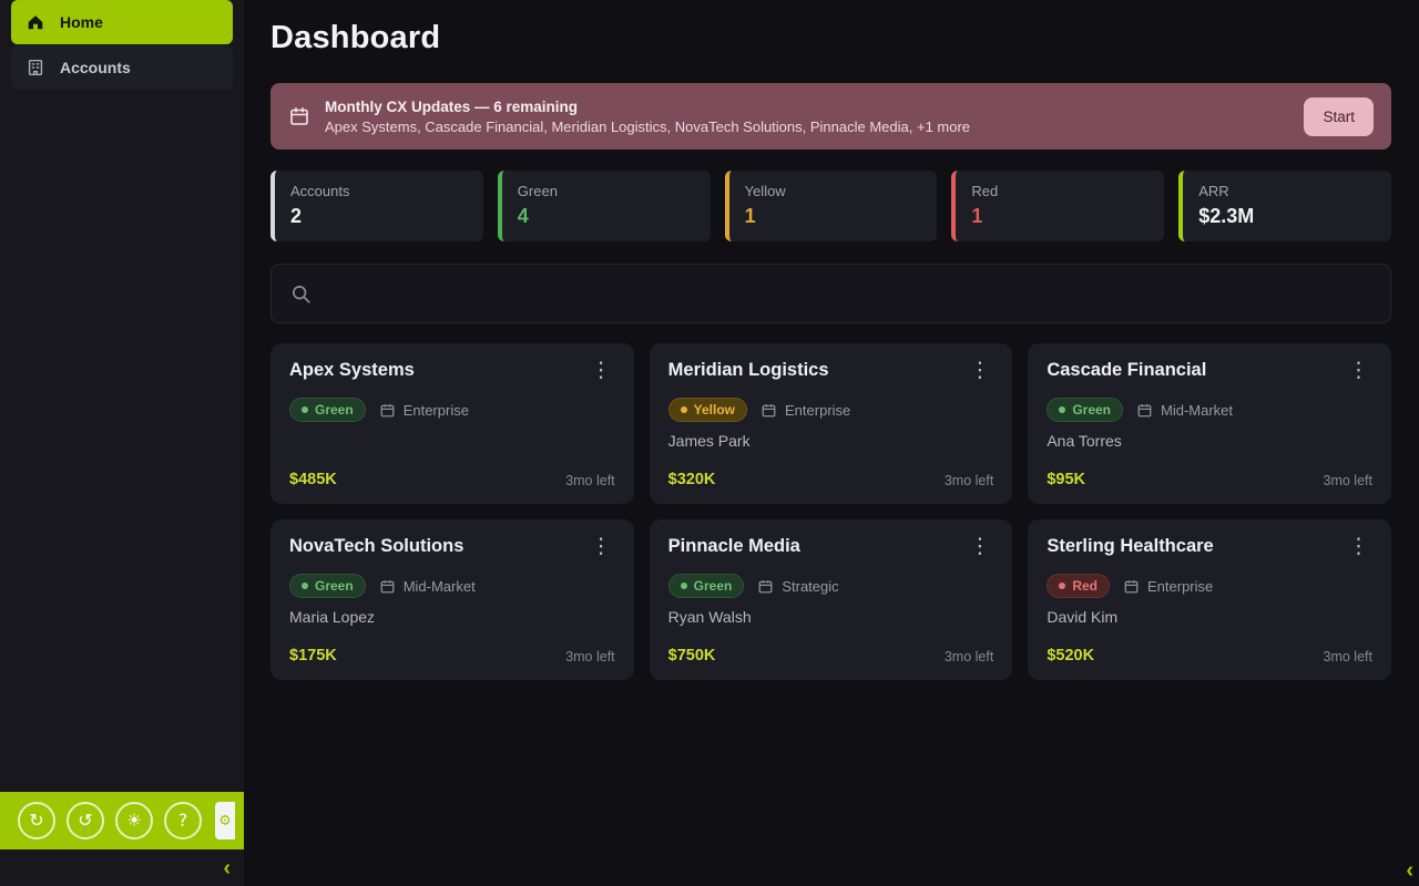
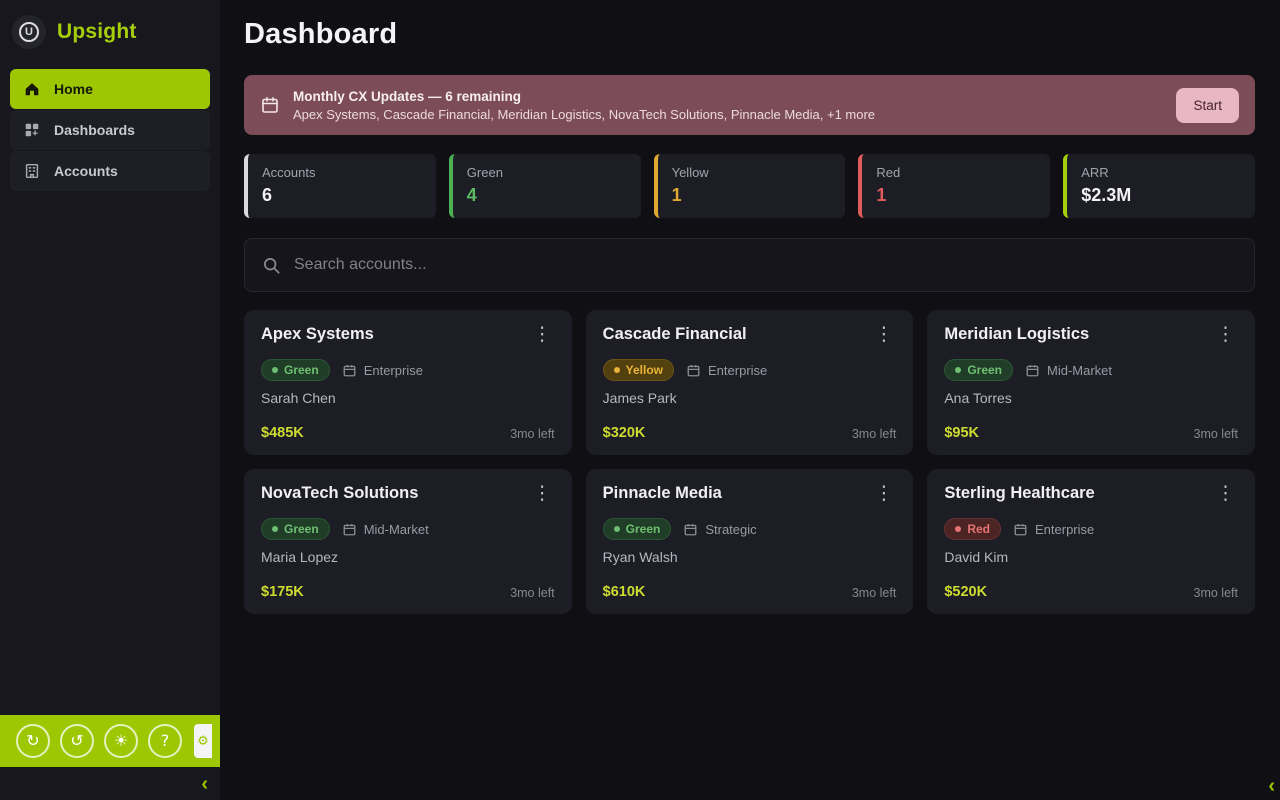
+ U
+ Upsight
  Home
+ Dashboards
  Accounts
  ↻
  ↺
  ☀
  ?
  ⚙
  ‹
  Dashboard
  Monthly CX Updates — 6 remaining
  Apex Systems, Cascade Financial, Meridian Logistics, NovaTech Solutions, Pinnacle Media, +1 more
  Start
  Accounts
- 2
+ 6
  Green
  4
  Yellow
  1
  Red
  1
  ARR
  $2.3M
+ Search accounts...
  Apex Systems
  ⋮
  Green
  Enterprise
+ Sarah Chen
  $485K
  3mo left
- Meridian Logistics
+ Cascade Financial
  ⋮
  Yellow
  Enterprise
  James Park
  $320K
  3mo left
- Cascade Financial
+ Meridian Logistics
  ⋮
  Green
  Mid-Market
  Ana Torres
  $95K
  3mo left
  NovaTech Solutions
  ⋮
  Green
  Mid-Market
  Maria Lopez
  $175K
  3mo left
  Pinnacle Media
  ⋮
  Green
  Strategic
  Ryan Walsh
- $750K
+ $610K
  3mo left
  Sterling Healthcare
  ⋮
  Red
  Enterprise
  David Kim
  $520K
  3mo left
  ‹
